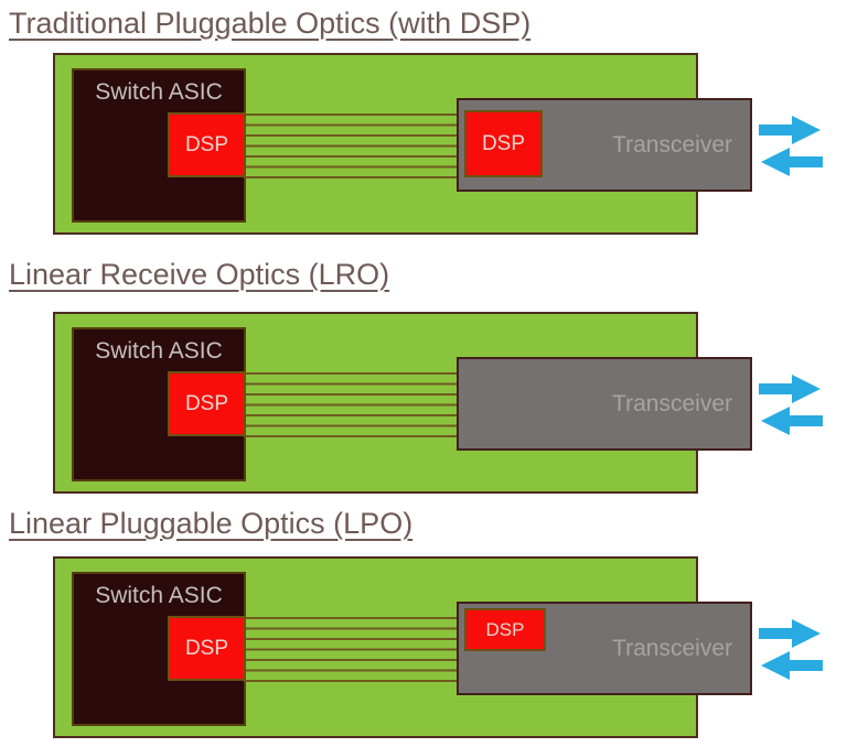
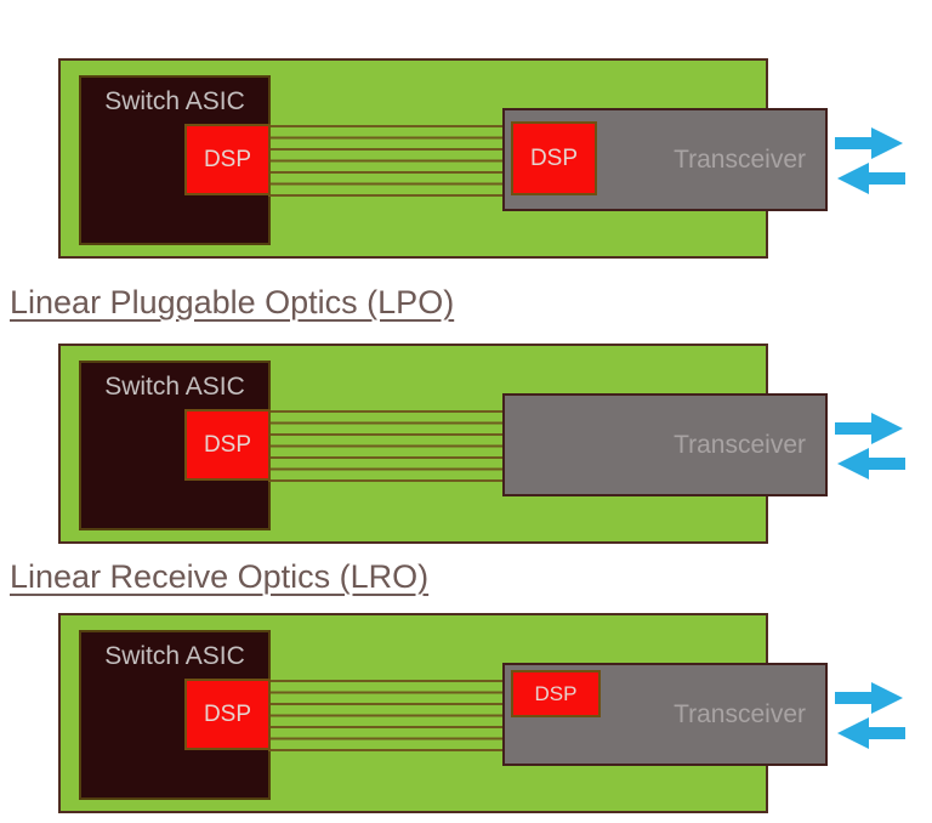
- Traditional Pluggable Optics (with DSP)
  Switch ASIC
  DSP
  DSP
  Transceiver
- Linear Receive Optics (LRO)
+ Linear Pluggable Optics (LPO)
  Switch ASIC
  DSP
  Transceiver
- Linear Pluggable Optics (LPO)
+ Linear Receive Optics (LRO)
  Switch ASIC
  DSP
  DSP
  Transceiver
